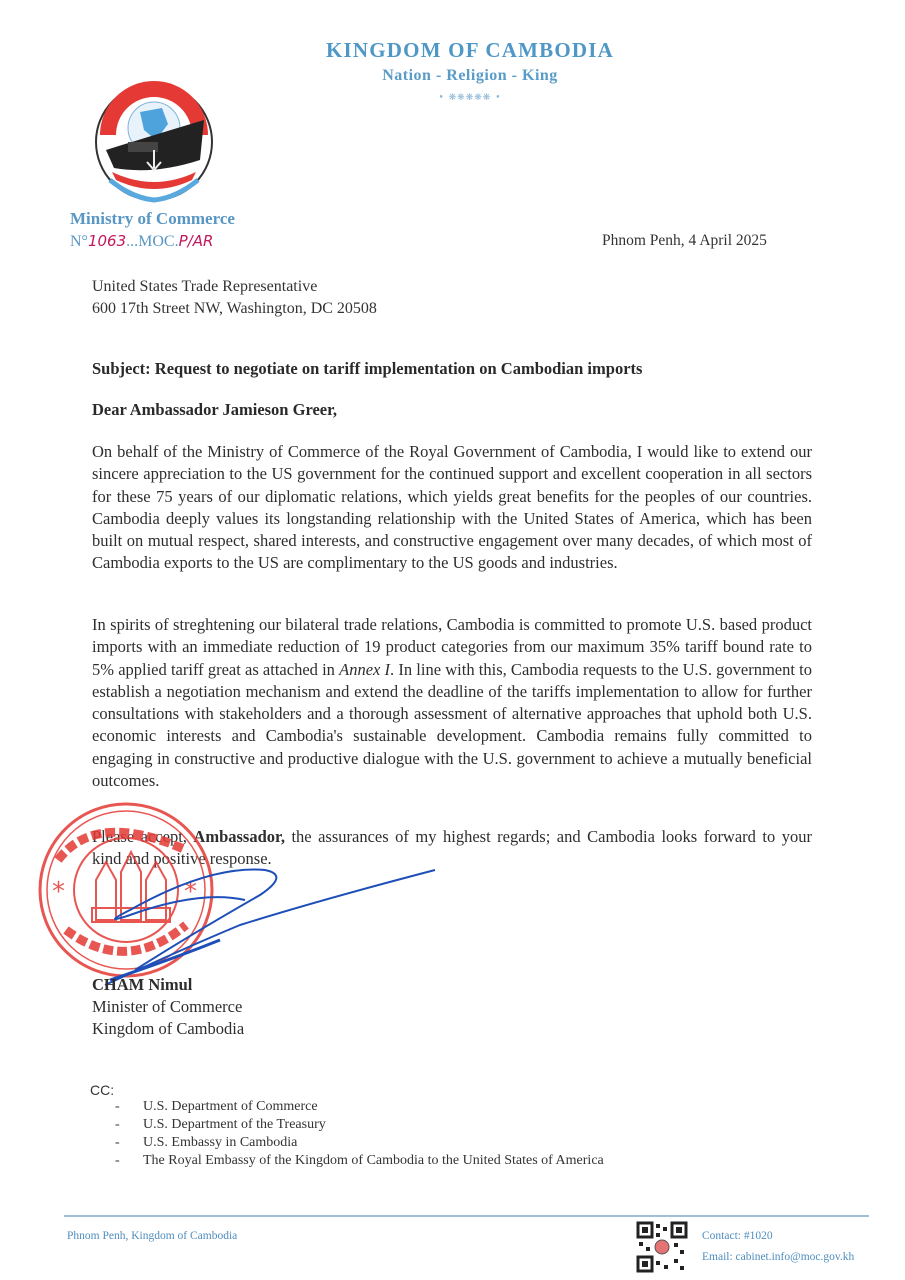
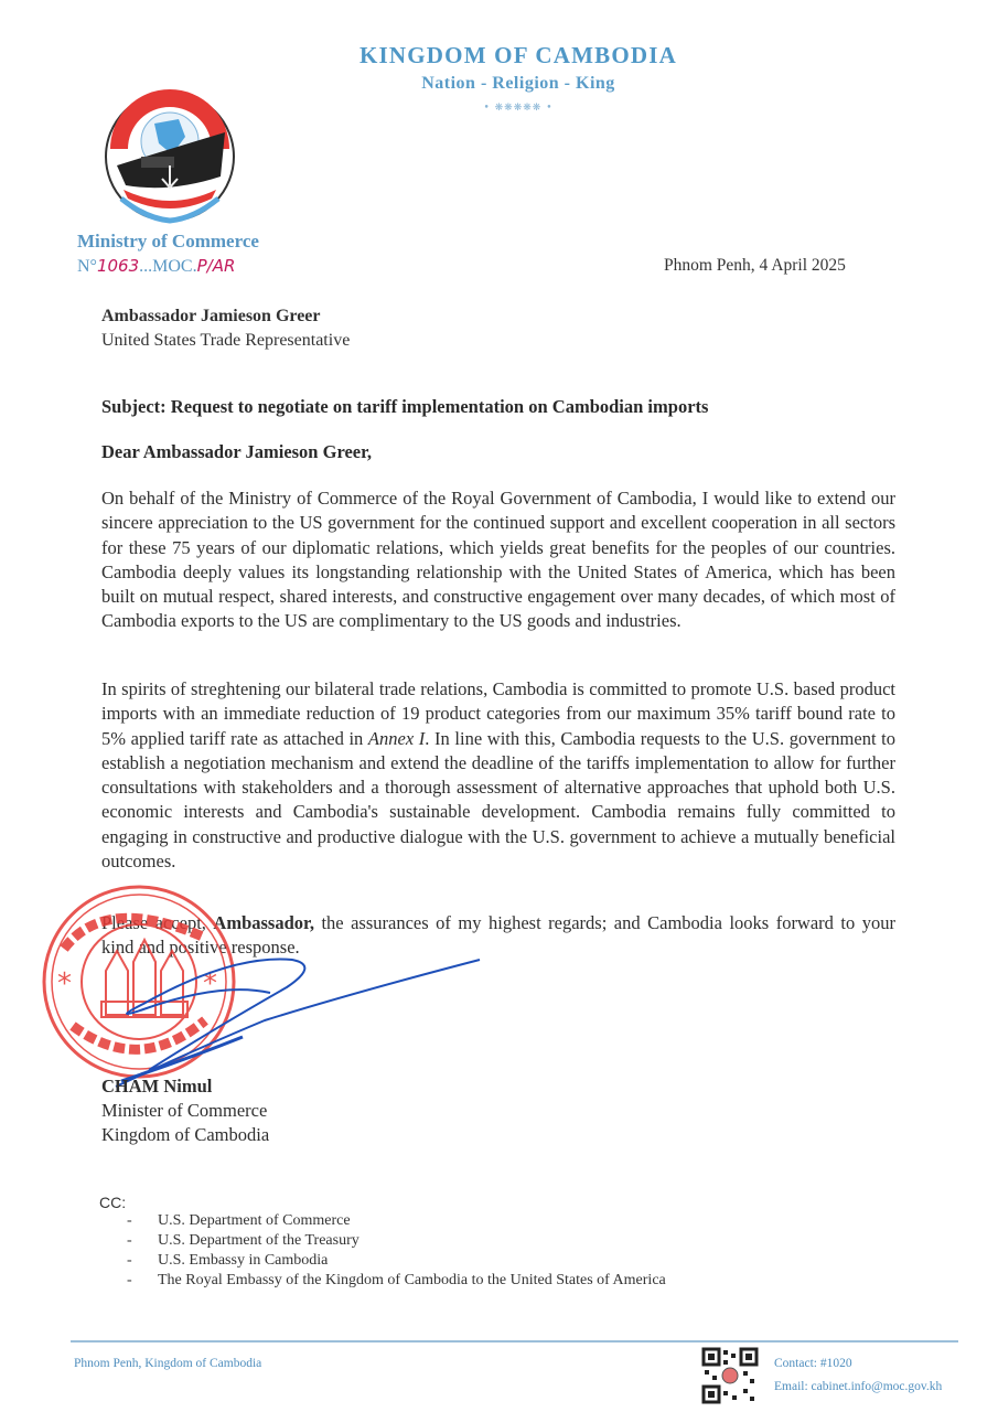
  KINGDOM OF CAMBODIA
  Nation - Religion - King
  • ❋❋❋❋❋ •
  Ministry of Commerce
  N°1063...MOC.P/AR
  Phnom Penh, 4 April 2025
+ Ambassador Jamieson Greer
  United States Trade Representative
- 600 17th Street NW, Washington, DC 20508
  Subject: Request to negotiate on tariff implementation on Cambodian imports
  Dear Ambassador Jamieson Greer,
  On behalf of the Ministry of Commerce of the Royal Government of Cambodia, I would like to extend our sincere appreciation to the US government for the continued support and excellent cooperation in all sectors for these 75 years of our diplomatic relations, which yields great benefits for the peoples of our countries. Cambodia deeply values its longstanding relationship with the United States of America, which has been built on mutual respect, shared interests, and constructive engagement over many decades, of which most of Cambodia exports to the US are complimentary to the US goods and industries.
- In spirits of streghtening our bilateral trade relations, Cambodia is committed to promote U.S. based product imports with an immediate reduction of 19 product categories from our maximum 35% tariff bound rate to 5% applied tariff great as attached in Annex I. In line with this, Cambodia requests to the U.S. government to establish a negotiation mechanism and extend the deadline of the tariffs implementation to allow for further consultations with stakeholders and a thorough assessment of alternative approaches that uphold both U.S. economic interests and Cambodia's sustainable development. Cambodia remains fully committed to engaging in constructive and productive dialogue with the U.S. government to achieve a mutually beneficial outcomes.
+ In spirits of streghtening our bilateral trade relations, Cambodia is committed to promote U.S. based product imports with an immediate reduction of 19 product categories from our maximum 35% tariff bound rate to 5% applied tariff rate as attached in Annex I. In line with this, Cambodia requests to the U.S. government to establish a negotiation mechanism and extend the deadline of the tariffs implementation to allow for further consultations with stakeholders and a thorough assessment of alternative approaches that uphold both U.S. economic interests and Cambodia's sustainable development. Cambodia remains fully committed to engaging in constructive and productive dialogue with the U.S. government to achieve a mutually beneficial outcomes.
  Please accept, Ambassador, the assurances of my highest regards; and Cambodia looks forward to your kind and positive response.
  *
  *
  CHAM Nimul
  Minister of Commerce
  Kingdom of Cambodia
  CC:
  -
  U.S. Department of Commerce
  -
  U.S. Department of the Treasury
  -
  U.S. Embassy in Cambodia
  -
  The Royal Embassy of the Kingdom of Cambodia to the United States of America
  Phnom Penh, Kingdom of Cambodia
  Contact: #1020
  Email: cabinet.info@moc.gov.kh
